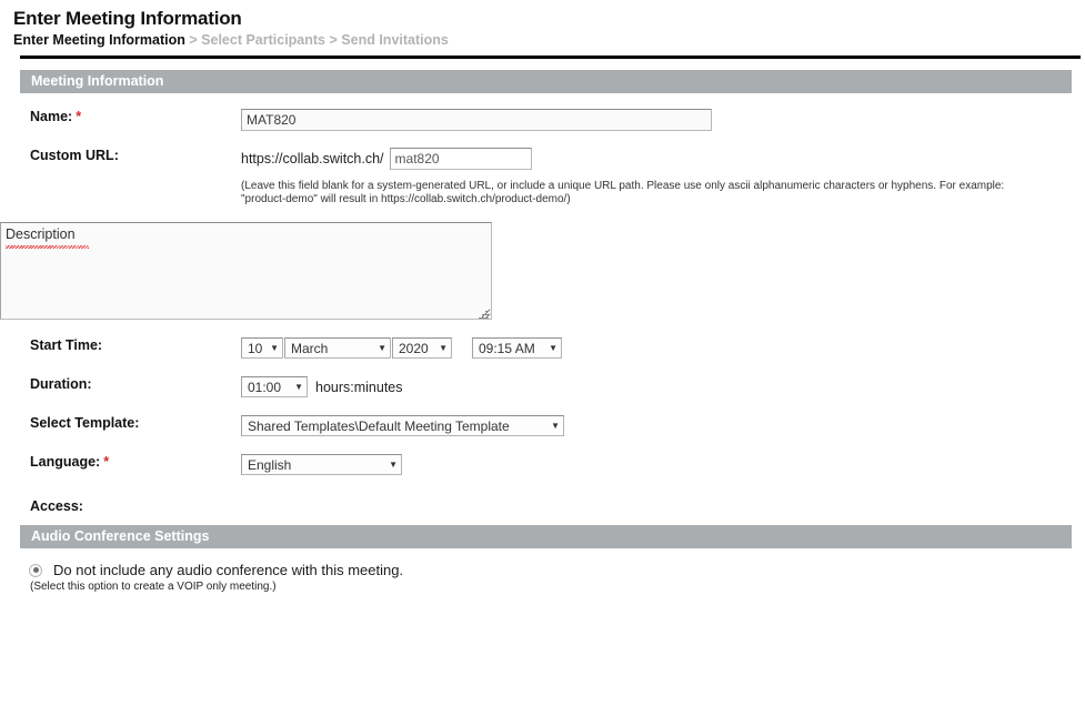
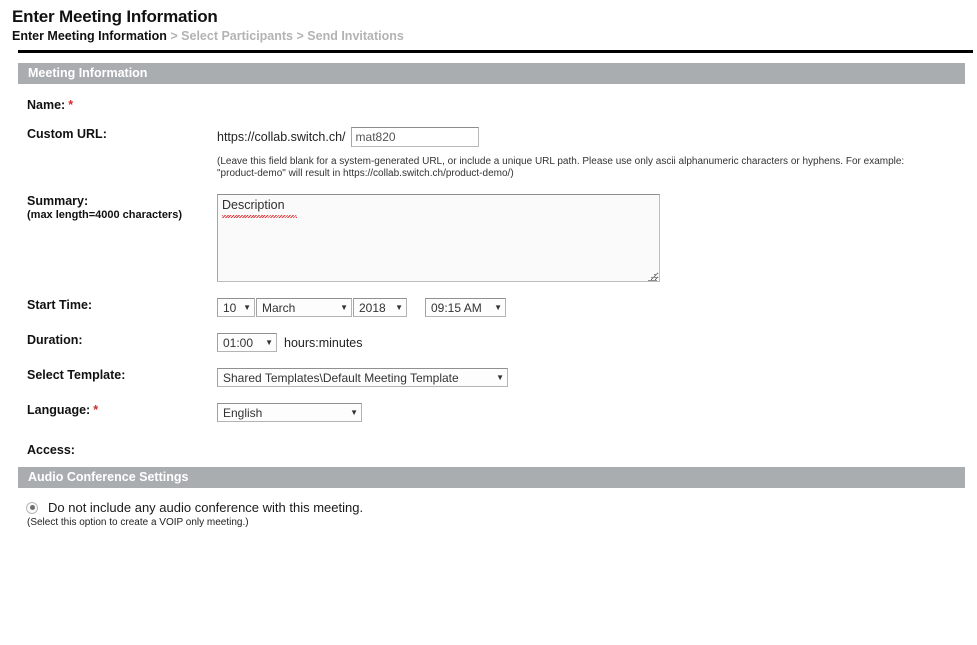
  Enter Meeting Information
  Enter Meeting Information > Select Participants > Send Invitations
  Meeting Information
  Name: *
- MAT820
  Custom URL:
  https://collab.switch.ch/
  mat820
  (Leave this field blank for a system-generated URL, or include a unique URL path. Please use only ascii alphanumeric characters or hyphens. For example: "product-demo" will result in https://collab.switch.ch/product-demo/)
+ Summary:
+ (max length=4000 characters)
  Description
  Start Time:
  10
  ▼
  March
  ▼
- 2020
+ 2018
  ▼
  09:15 AM
  ▼
  Duration:
  01:00
  ▼
  hours:minutes
  Select Template:
  Shared Templates\Default Meeting Template
  ▼
  Language: *
  English
  ▼
  Access:
  Audio Conference Settings
  Do not include any audio conference with this meeting.
  (Select this option to create a VOIP only meeting.)
